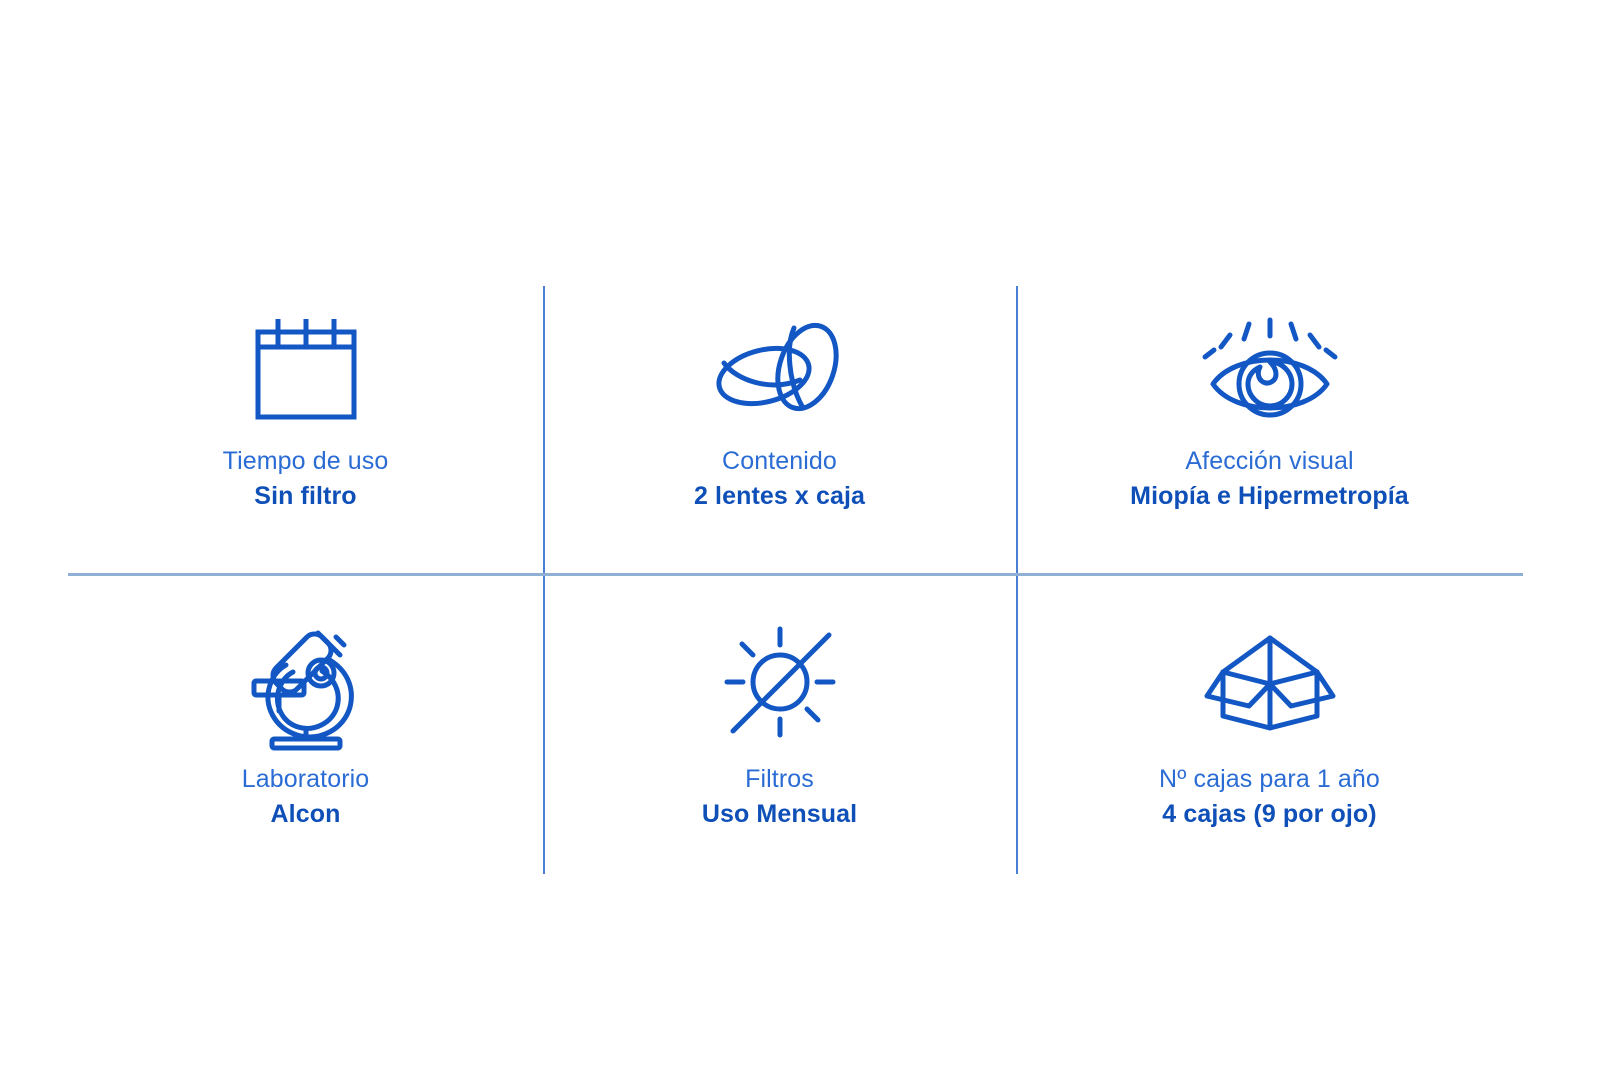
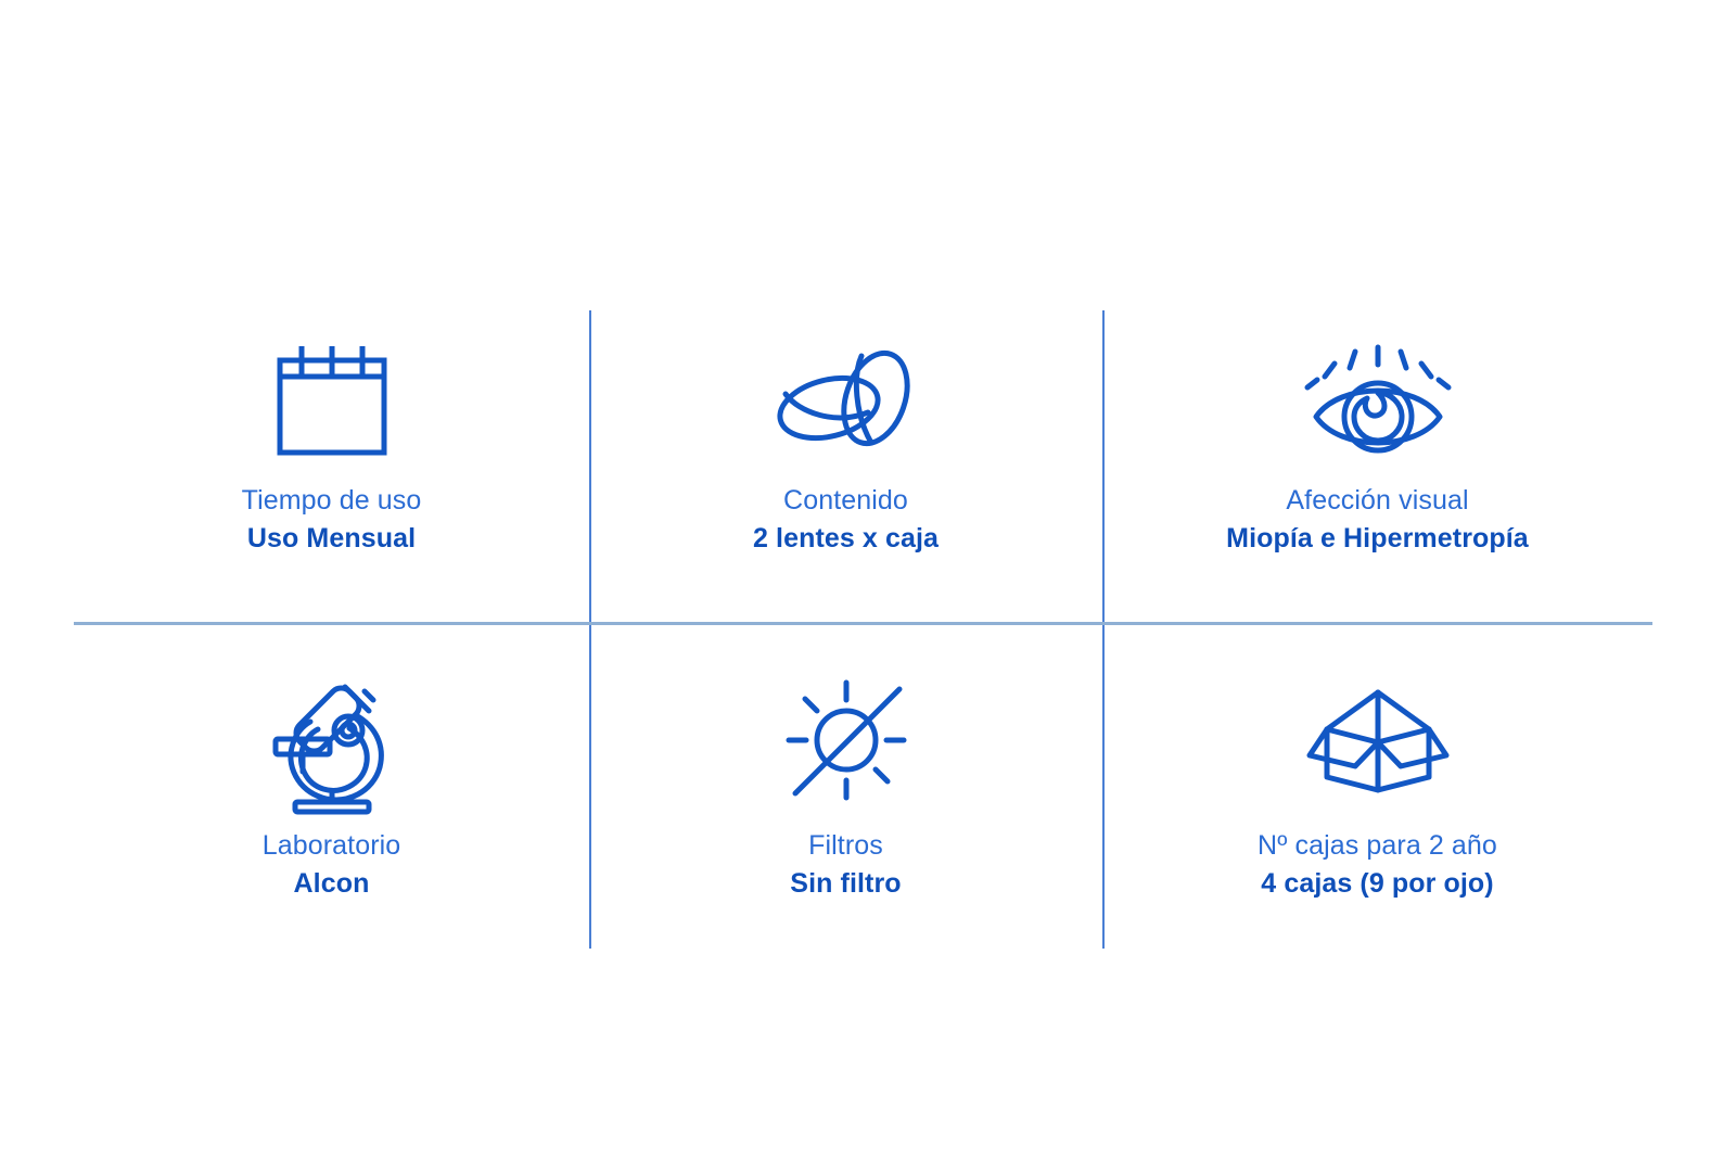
  Tiempo de uso
- Sin filtro
+ Uso Mensual
  Contenido
  2 lentes x caja
  Afección visual
  Miopía e Hipermetropía
  Laboratorio
  Alcon
  Filtros
- Uso Mensual
+ Sin filtro
- Nº cajas para 1 año
+ Nº cajas para 2 año
  4 cajas (9 por ojo)
